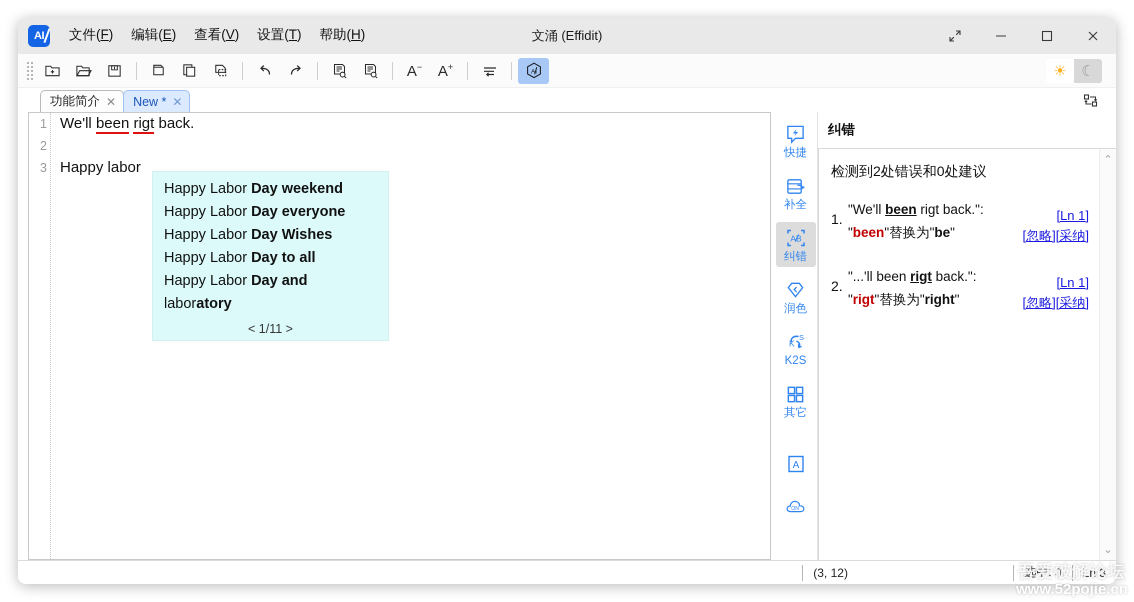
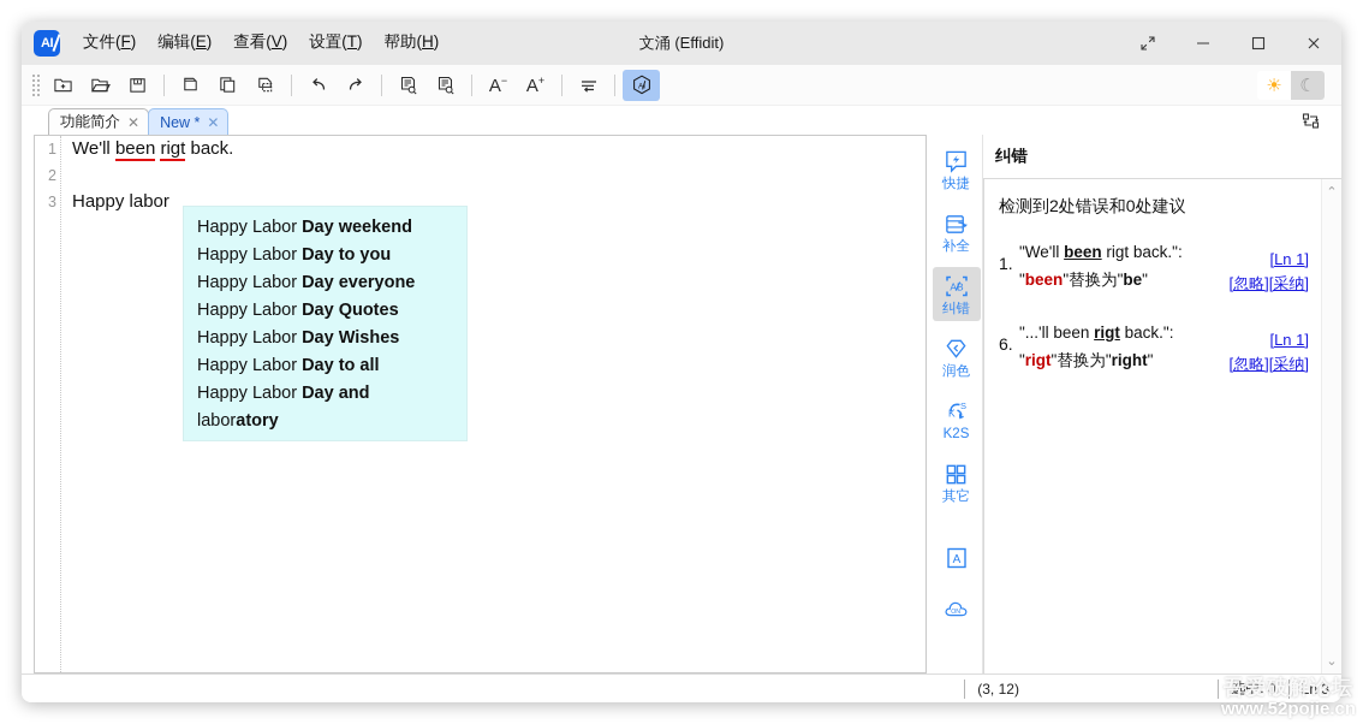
  AI
  文件(F)
  编辑(E)
  查看(V)
  设置(T)
  帮助(H)
  文涌 (Effidit)
  A−
  A+
  ☀
  ☾
  功能简介
  ✕
  New *
  ✕
  1
  2
  3
  We'll been rigt back.
  Happy labor
  Happy Labor Day weekend
+ Happy Labor Day to you
  Happy Labor Day everyone
+ Happy Labor Day Quotes
  Happy Labor Day Wishes
  Happy Labor Day to all
  Happy Labor Day and
  laboratory
- < 1/11 >
  快捷
  补全
  AB
  纠错
  润色
  K
  S
  K2S
  其它
  A
  纠错
  检测到2处错误和0处建议
  1.
  "We'll been rigt back.":
  [Ln 1]
  "been"替换为"be"
  [忽略][采纳]
- 2.
+ 6.
  "...'ll been rigt back.":
  [Ln 1]
  "rigt"替换为"right"
  [忽略][采纳]
  ⌃
  ⌄
  (3, 12)
  选中:
  0
  Ln 3
  吾爱破解论坛
  www.52pojie.cn
